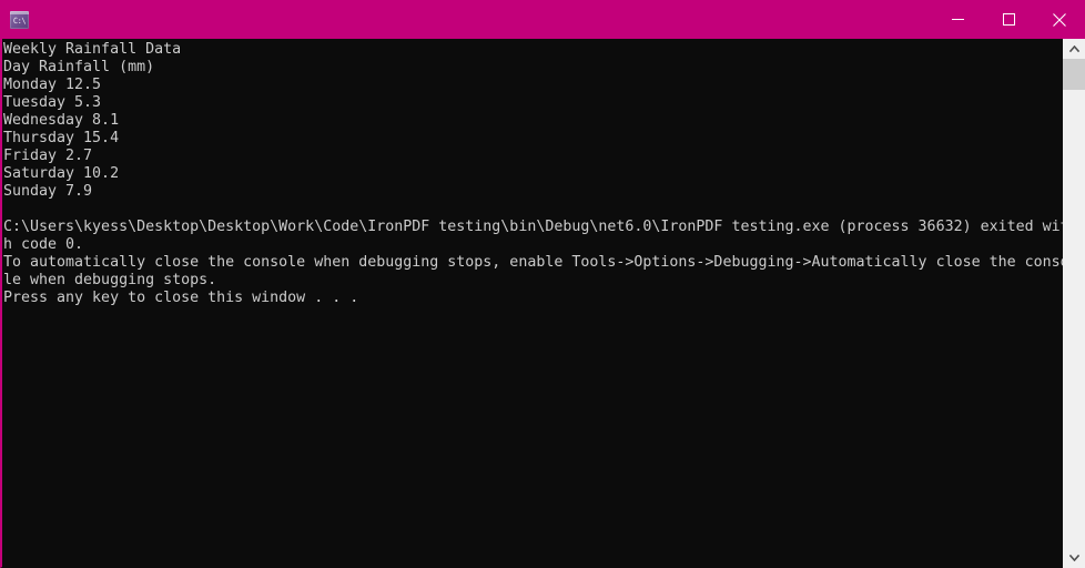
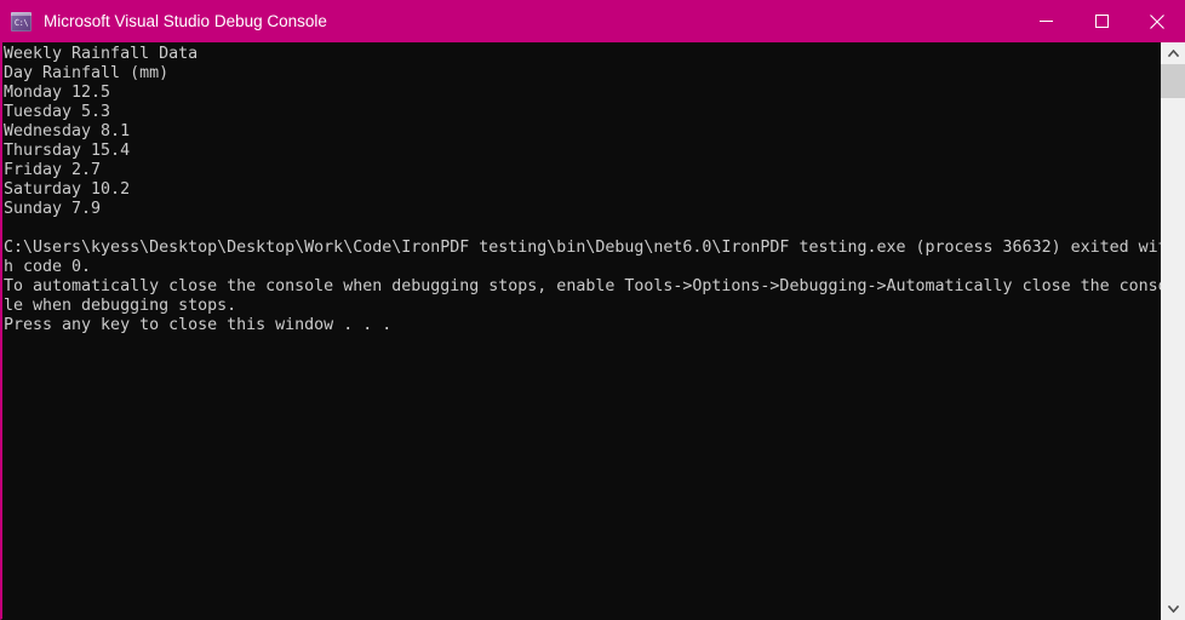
  C:\
+ Microsoft Visual Studio Debug Console
  Weekly Rainfall Data
  Day Rainfall (mm)
  Monday 12.5
  Tuesday 5.3
  Wednesday 8.1
  Thursday 15.4
  Friday 2.7
  Saturday 10.2
  Sunday 7.9
  C:\Users\kyess\Desktop\Desktop\Work\Code\IronPDF testing\bin\Debug\net6.0\IronPDF testing.exe (process 36632) exited wi
  h code 0.
  To automatically close the console when debugging stops, enable Tools->Options->Debugging->Automatically close the cons
  le when debugging stops.
  Press any key to close this window . . .
